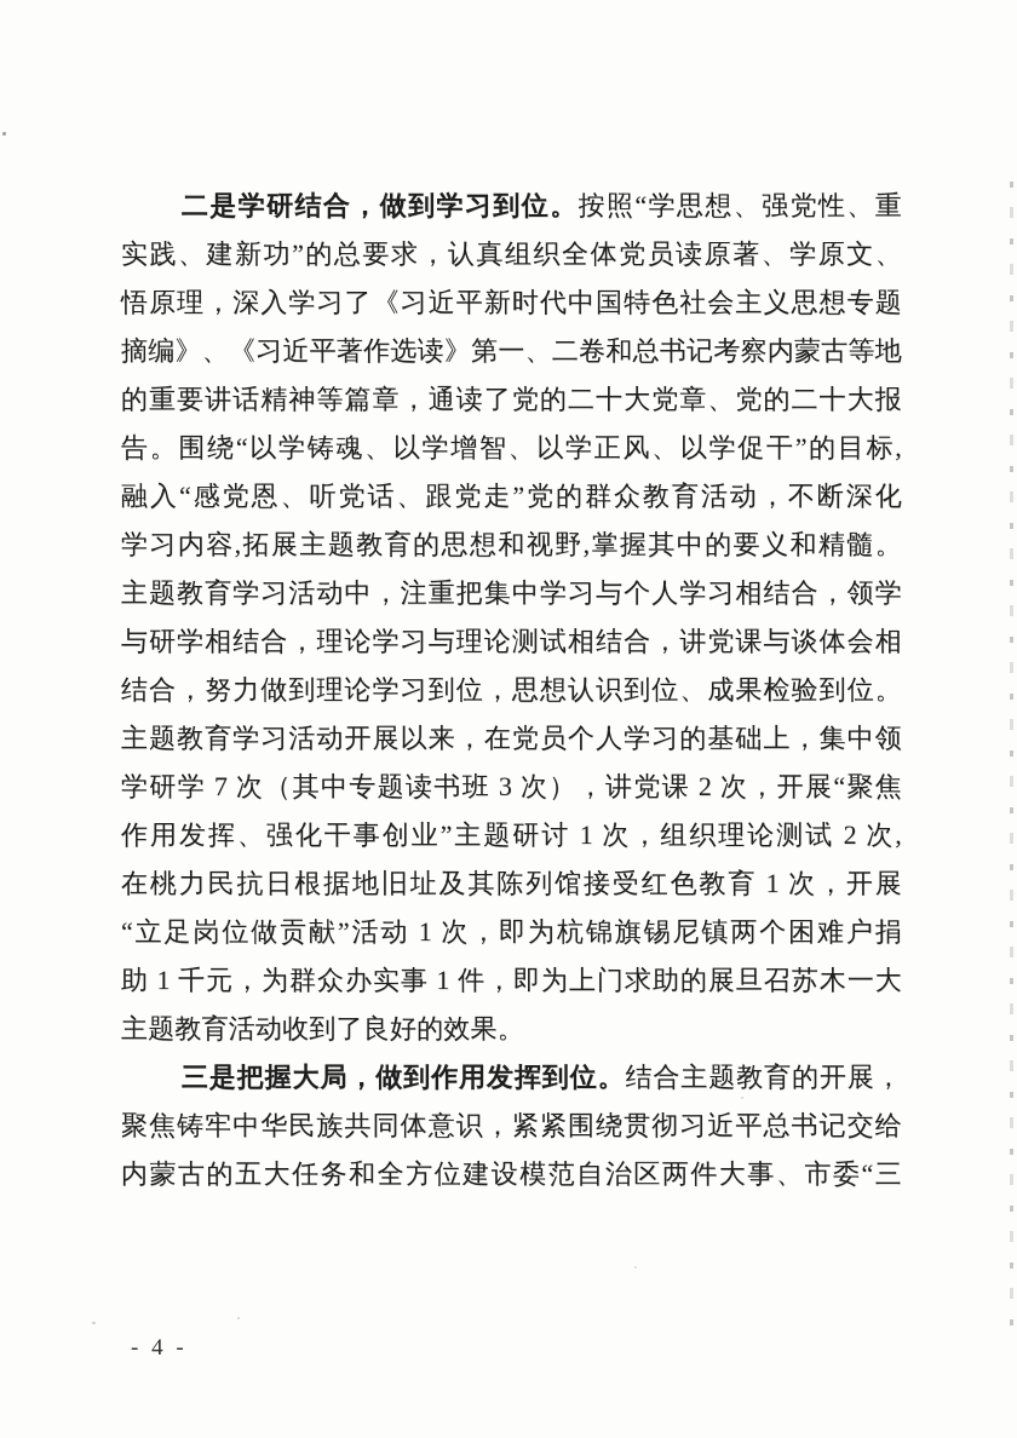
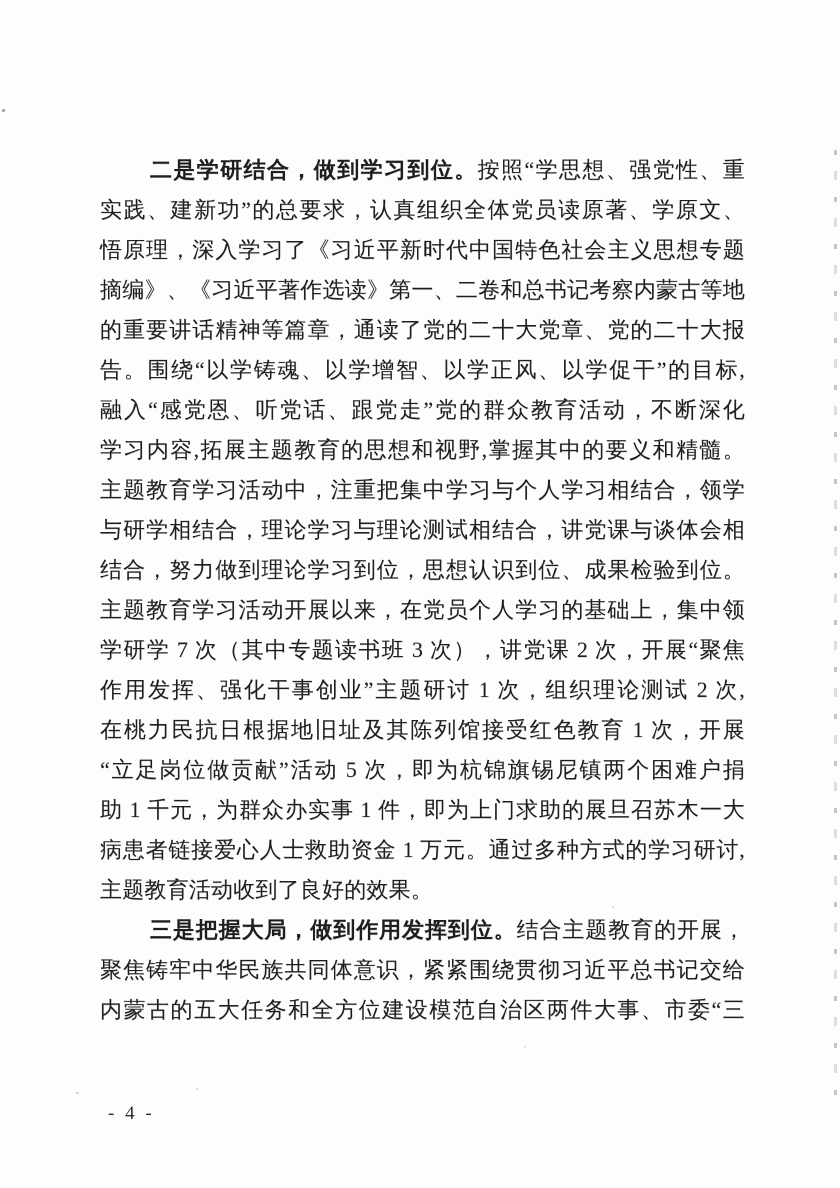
  二是学研结合，做到学习到位。按照“学思想、强党性、重
  实践、建新功”的总要求，认真组织全体党员读原著、学原文、
  悟原理，深入学习了《习近平新时代中国特色社会主义思想专题
  摘编》、《习近平著作选读》第一、二卷和总书记考察内蒙古等地
  的重要讲话精神等篇章，通读了党的二十大党章、党的二十大报
  告。围绕“以学铸魂、以学增智、以学正风、以学促干”的目标,
  融入“感党恩、听党话、跟党走”党的群众教育活动，不断深化
  学习内容,拓展主题教育的思想和视野,掌握其中的要义和精髓。
  主题教育学习活动中，注重把集中学习与个人学习相结合，领学
  与研学相结合，理论学习与理论测试相结合，讲党课与谈体会相
  结合，努力做到理论学习到位，思想认识到位、成果检验到位。
  主题教育学习活动开展以来，在党员个人学习的基础上，集中领
  学研学 7 次（其中专题读书班 3 次），讲党课 2 次，开展“聚焦
  作用发挥、强化干事创业”主题研讨 1 次，组织理论测试 2 次,
  在桃力民抗日根据地旧址及其陈列馆接受红色教育 1 次，开展
- “立足岗位做贡献”活动 1 次，即为杭锦旗锡尼镇两个困难户捐
+ “立足岗位做贡献”活动 5 次，即为杭锦旗锡尼镇两个困难户捐
  助 1 千元，为群众办实事 1 件，即为上门求助的展旦召苏木一大
+ 病患者链接爱心人士救助资金 1 万元。通过多种方式的学习研讨,
  主题教育活动收到了良好的效果。
  三是把握大局，做到作用发挥到位。结合主题教育的开展，
  聚焦铸牢中华民族共同体意识，紧紧围绕贯彻习近平总书记交给
  内蒙古的五大任务和全方位建设模范自治区两件大事、市委“三
  - 4 -
